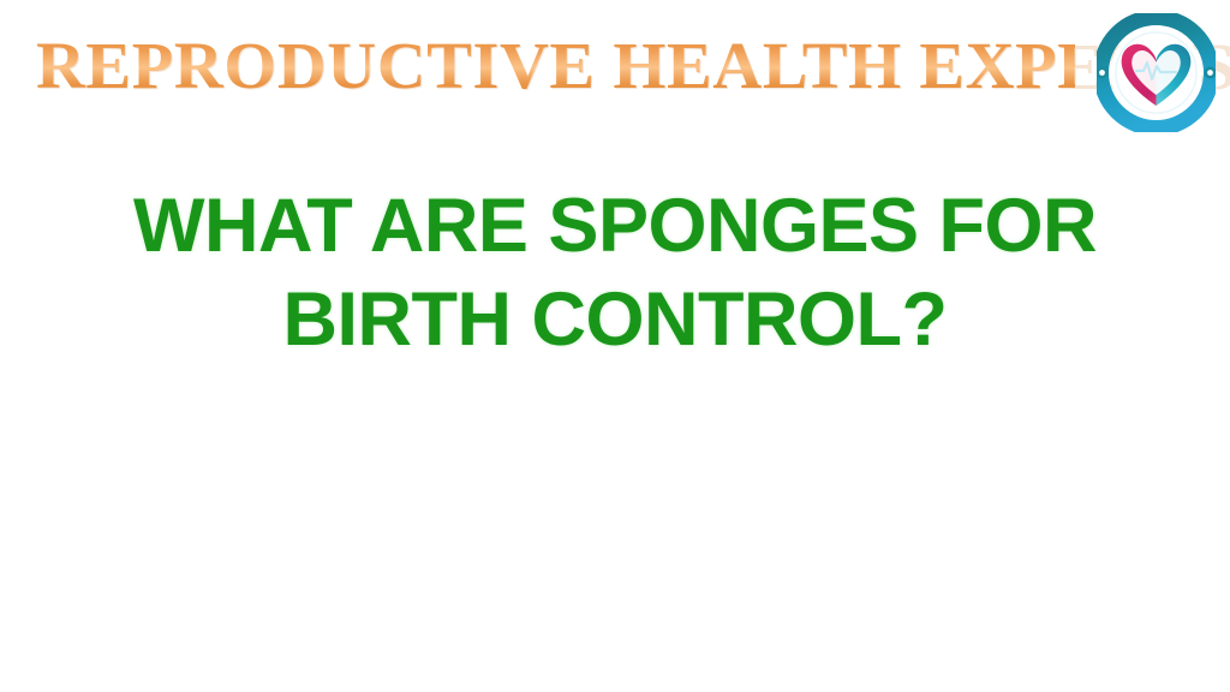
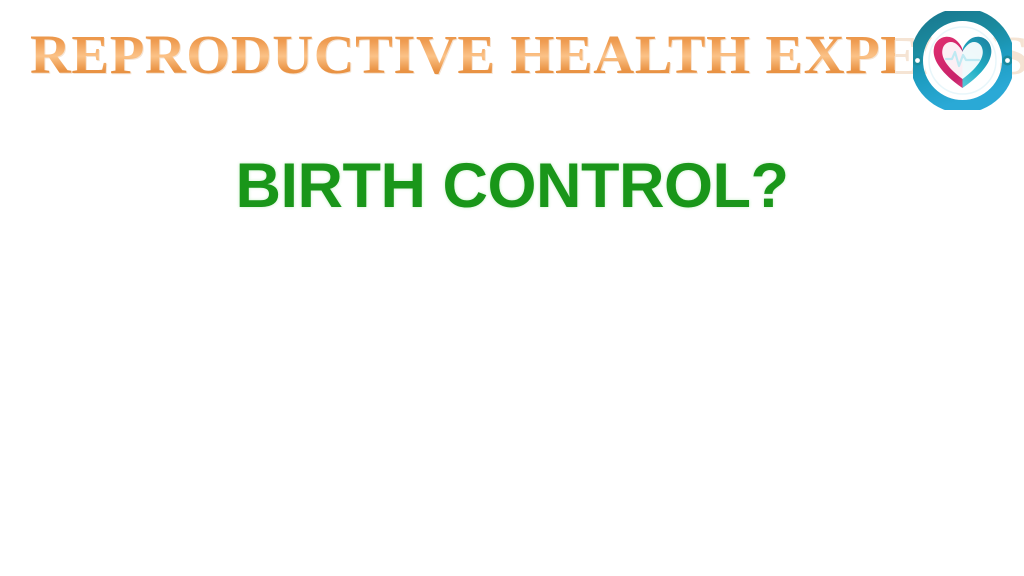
  REPRODUCTIVE HEALTH EXPES
- WHAT ARE SPONGES FOR
  BIRTH CONTROL?
